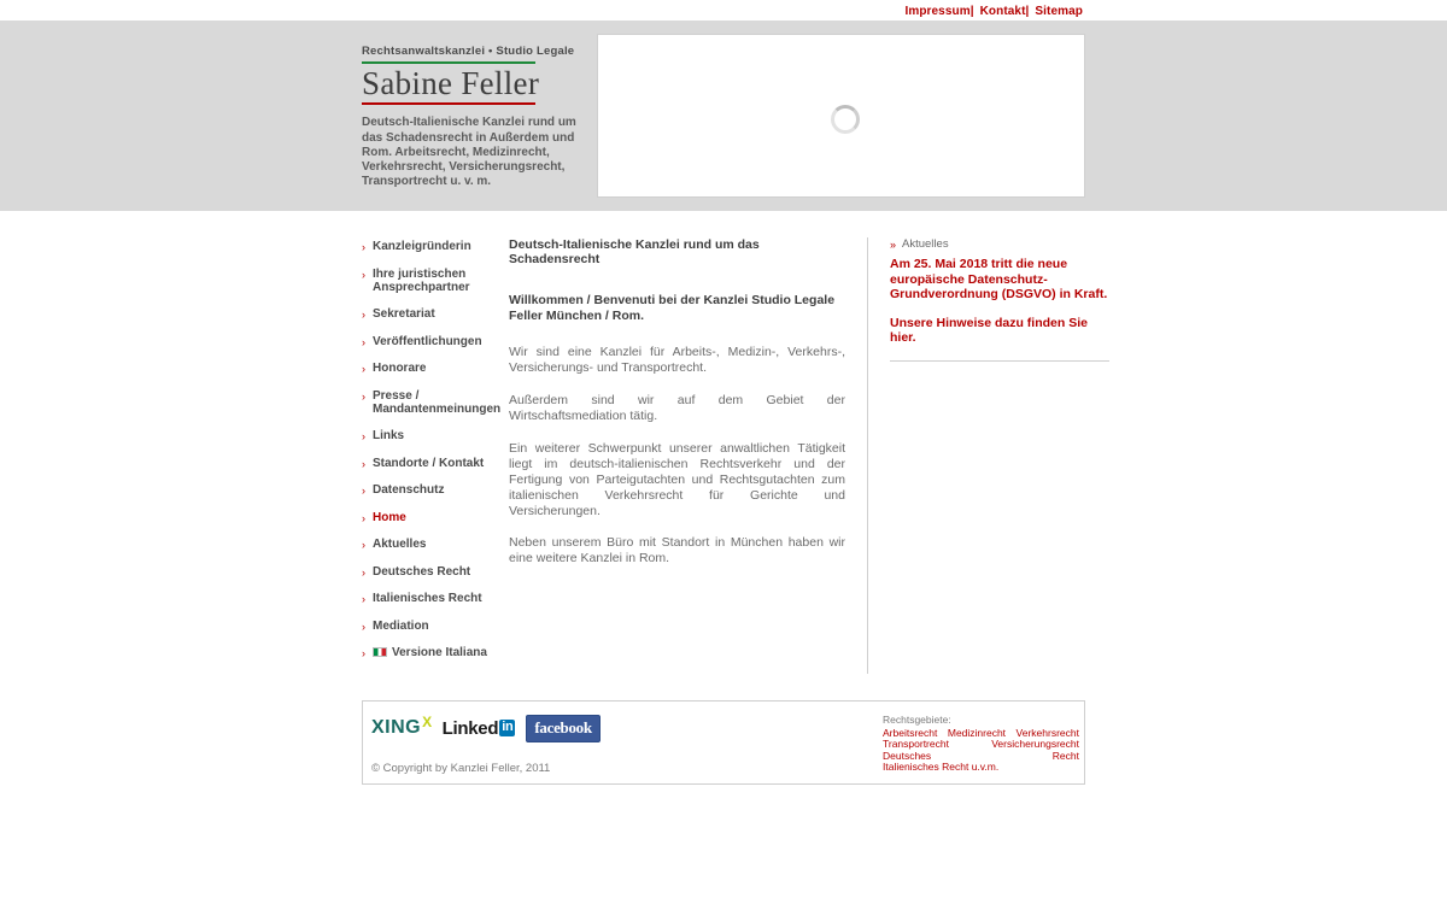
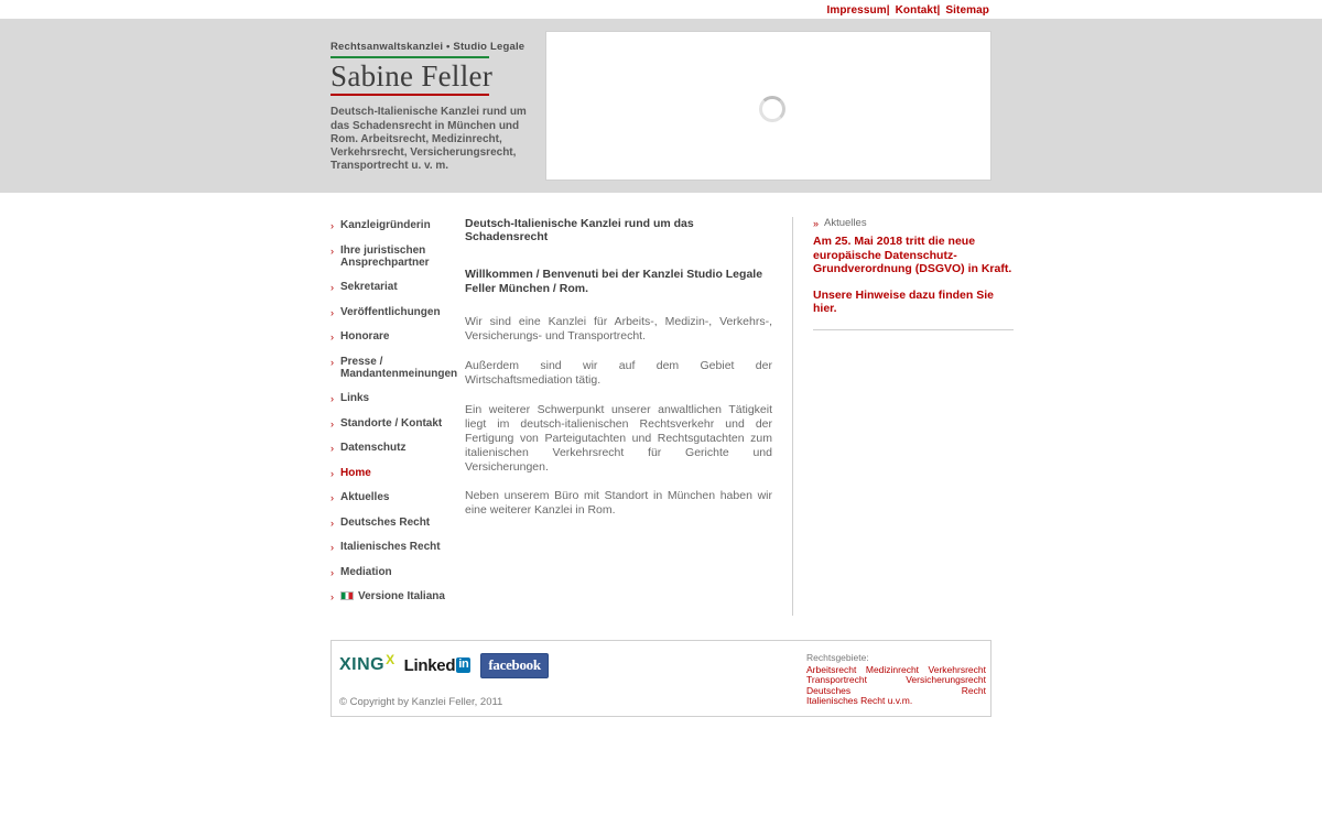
  Impressum| Kontakt| Sitemap
  Rechtsanwaltskanzlei • Studio Legale
  Sabine Feller
- Deutsch-Italienische Kanzlei rund um das Schadensrecht in Außerdem und Rom. Arbeitsrecht, Medizinrecht, Verkehrsrecht, Versicherungsrecht, Transportrecht u. v. m.
+ Deutsch-Italienische Kanzlei rund um das Schadensrecht in München und Rom. Arbeitsrecht, Medizinrecht, Verkehrsrecht, Versicherungsrecht, Transportrecht u. v. m.
  ›
  Kanzleigründerin
  ›
  Ihre juristischen Ansprechpartner
  ›
  Sekretariat
  ›
  Veröffentlichungen
  ›
  Honorare
  ›
  Presse / Mandantenmeinungen
  ›
  Links
  ›
  Standorte / Kontakt
  ›
  Datenschutz
  ›
  Home
  ›
  Aktuelles
  ›
  Deutsches Recht
  ›
  Italienisches Recht
  ›
  Mediation
  ›
  Versione Italiana
  Deutsch-Italienische Kanzlei rund um das Schadensrecht
  Willkommen / Benvenuti bei der Kanzlei Studio Legale Feller München / Rom.
  Wir sind eine Kanzlei für Arbeits-, Medizin-, Verkehrs-, Versicherungs- und Transportrecht.
  Außerdem sind wir auf dem Gebiet der Wirtschaftsmediation tätig.
  Ein weiterer Schwerpunkt unserer anwaltlichen Tätigkeit liegt im deutsch-italienischen Rechtsverkehr und der Fertigung von Parteigutachten und Rechtsgutachten zum italienischen Verkehrsrecht für Gerichte und Versicherungen.
- Neben unserem Büro mit Standort in München haben wir eine weitere Kanzlei in Rom.
+ Neben unserem Büro mit Standort in München haben wir eine weiterer Kanzlei in Rom.
  »
  Aktuelles
  Am 25. Mai 2018 tritt die neue europäische Datenschutz-Grundverordnung (DSGVO) in Kraft.
  Unsere Hinweise dazu finden Sie hier.
  XINGX
  Linked
  in
  facebook
  © Copyright by Kanzlei Feller, 2011
  Rechtsgebiete:
  Arbeitsrecht Medizinrecht Verkehrsrecht Transportrecht Versicherungsrecht Deutsches Recht Italienisches Recht u.v.m.
